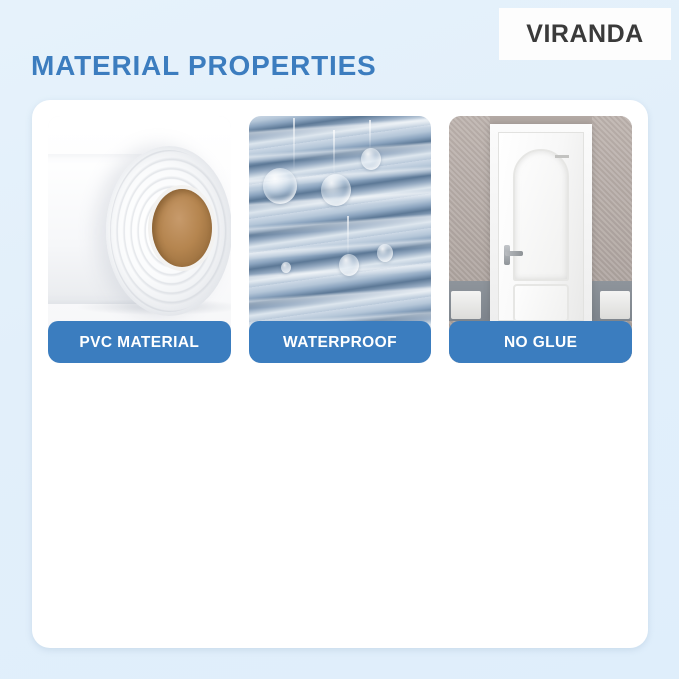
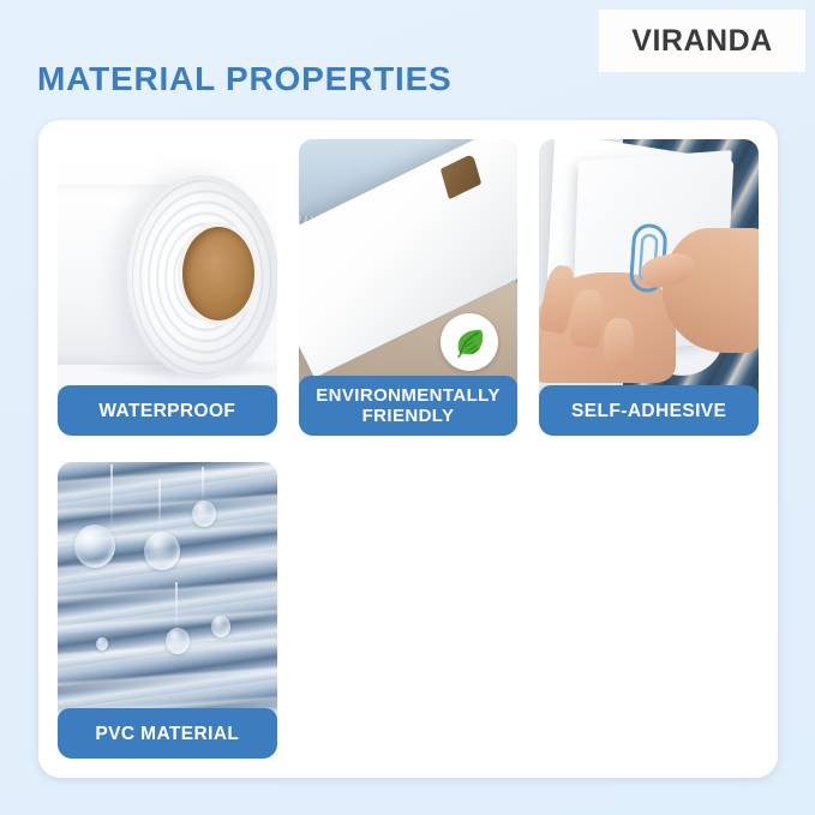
  VIRANDA
  MATERIAL PROPERTIES
- PVC MATERIAL
+ WATERPROOF
+ ENVIRONMENTALLY
+ FRIENDLY
+ SELF-ADHESIVE
- WATERPROOF
+ PVC MATERIAL
- NO GLUE
